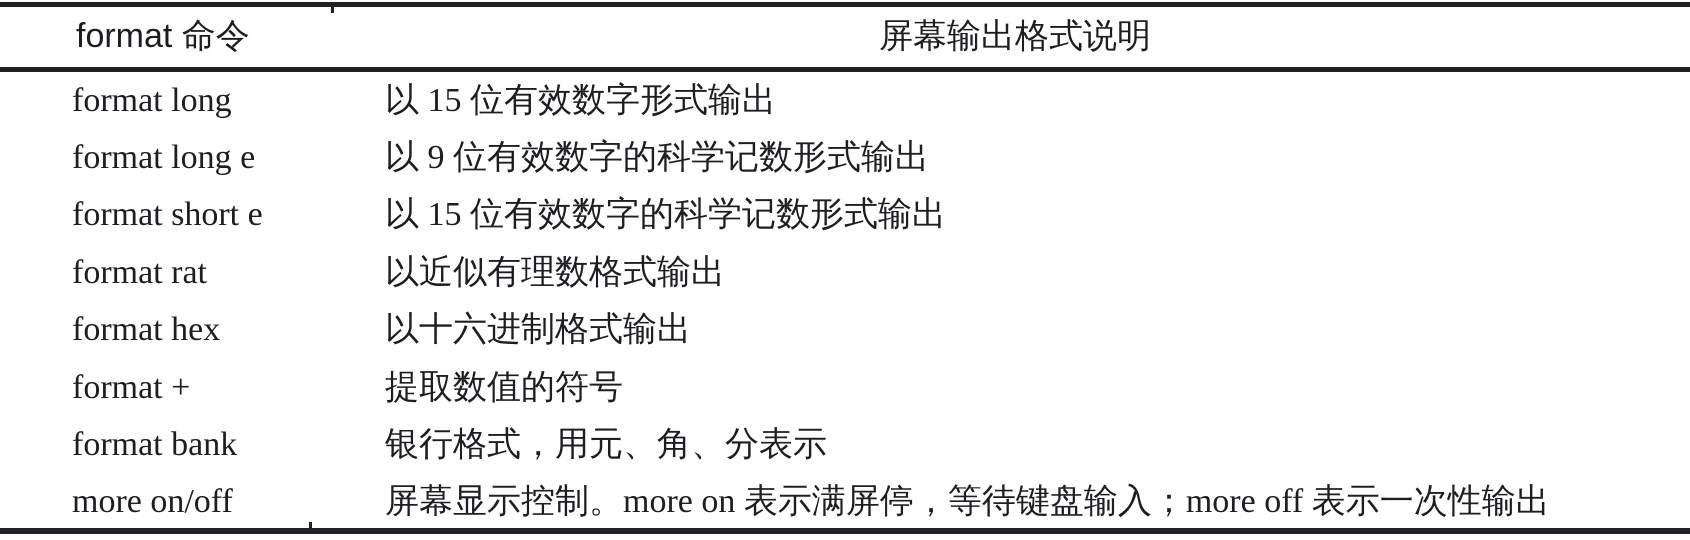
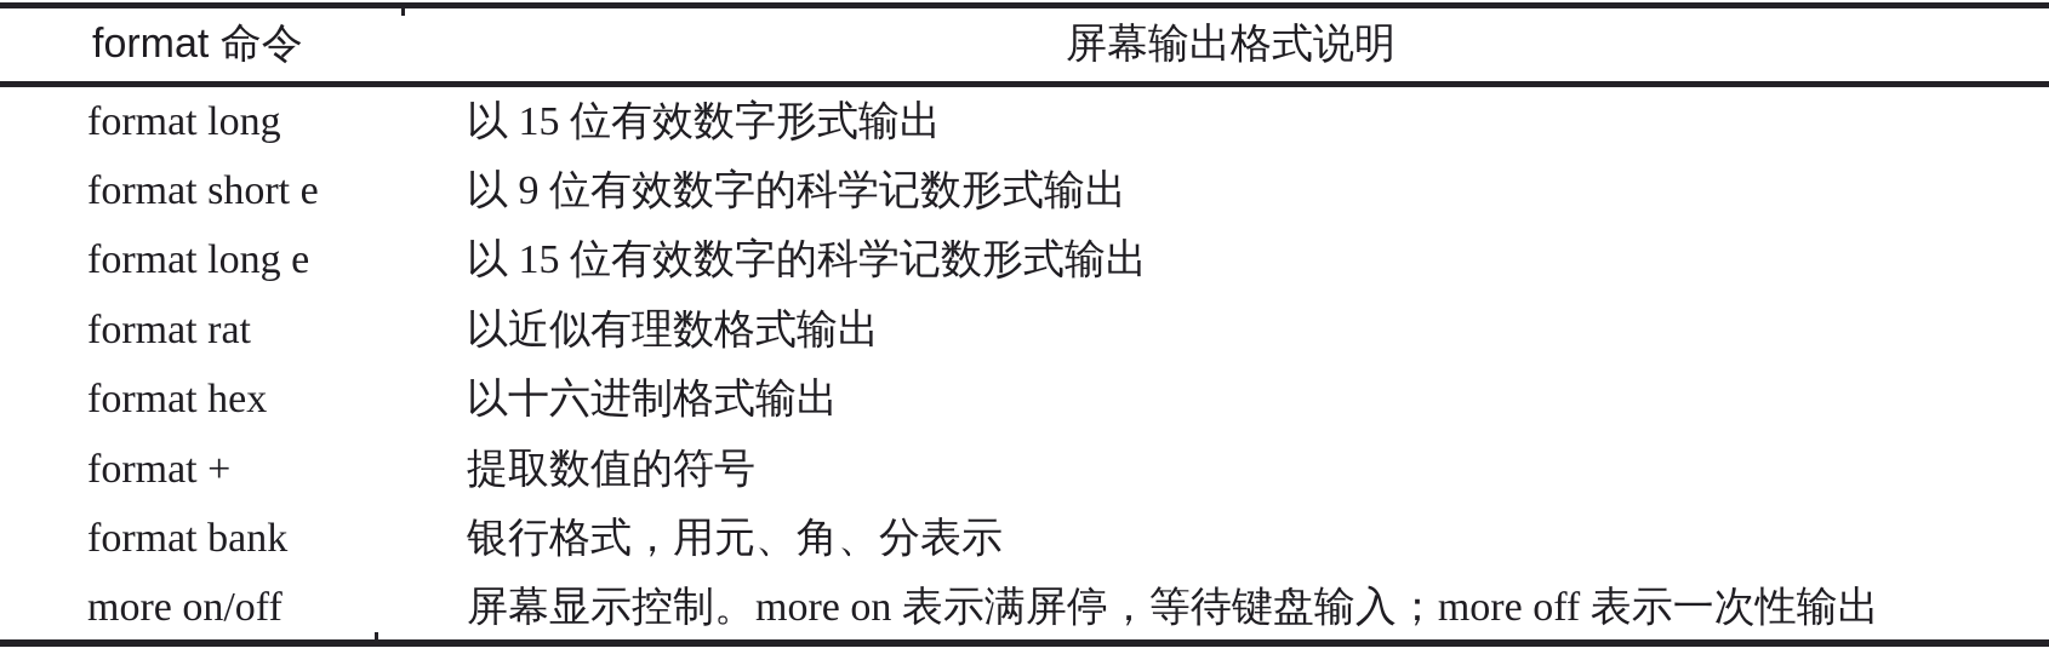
  format 命令
  屏幕输出格式说明
  format long
  以 15 位有效数字形式输出
- format long e
+ format short e
  以 9 位有效数字的科学记数形式输出
- format short e
+ format long e
  以 15 位有效数字的科学记数形式输出
  format rat
  以近似有理数格式输出
  format hex
  以十六进制格式输出
  format +
  提取数值的符号
  format bank
  银行格式，用元、角、分表示
  more on/off
  屏幕显示控制。more on 表示满屏停，等待键盘输入；more off 表示一次性输出
